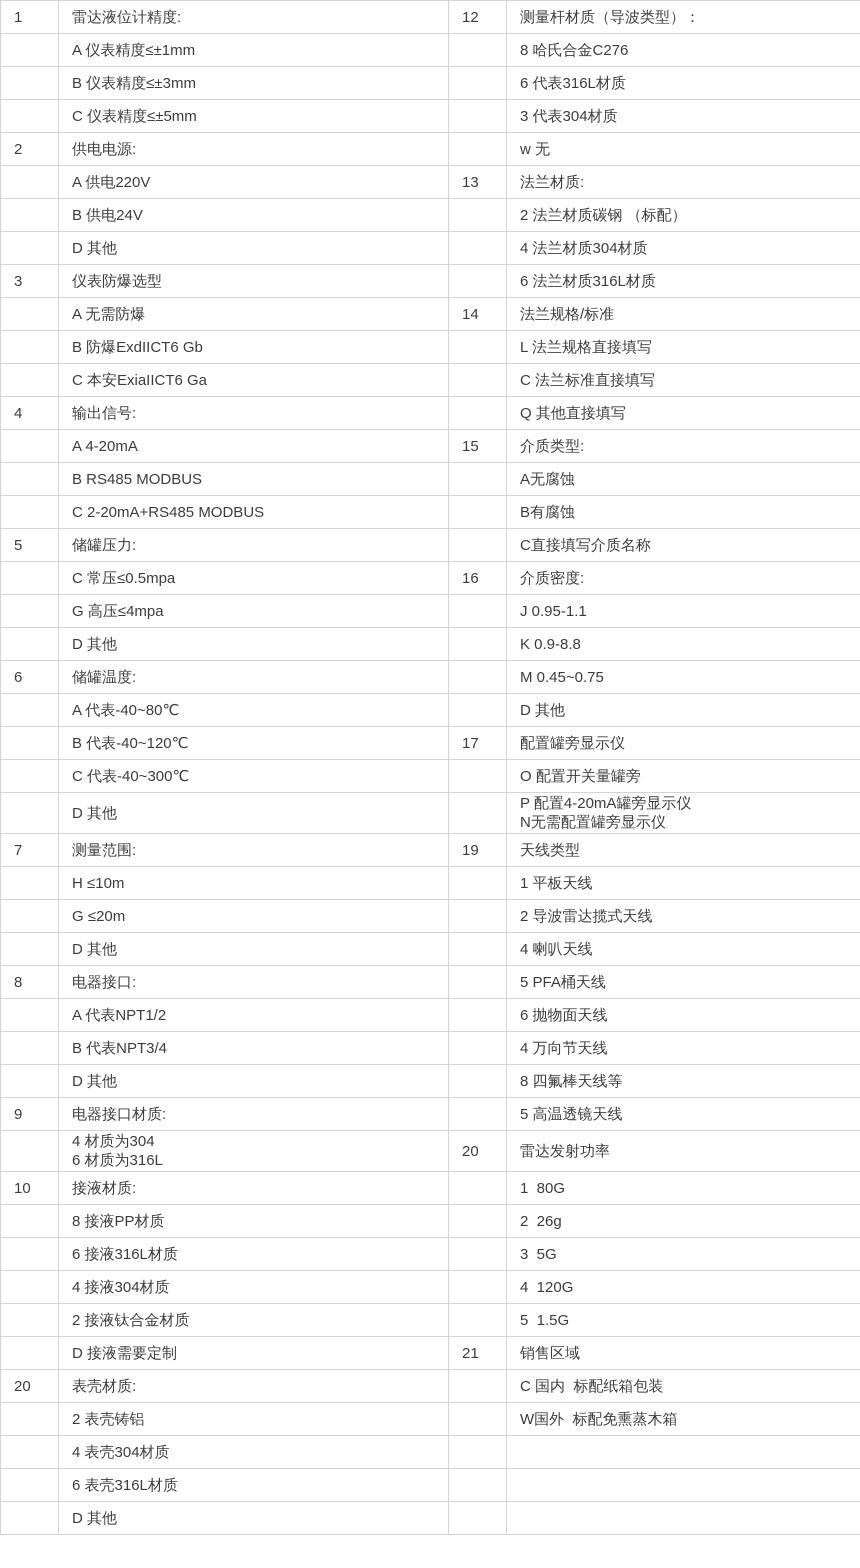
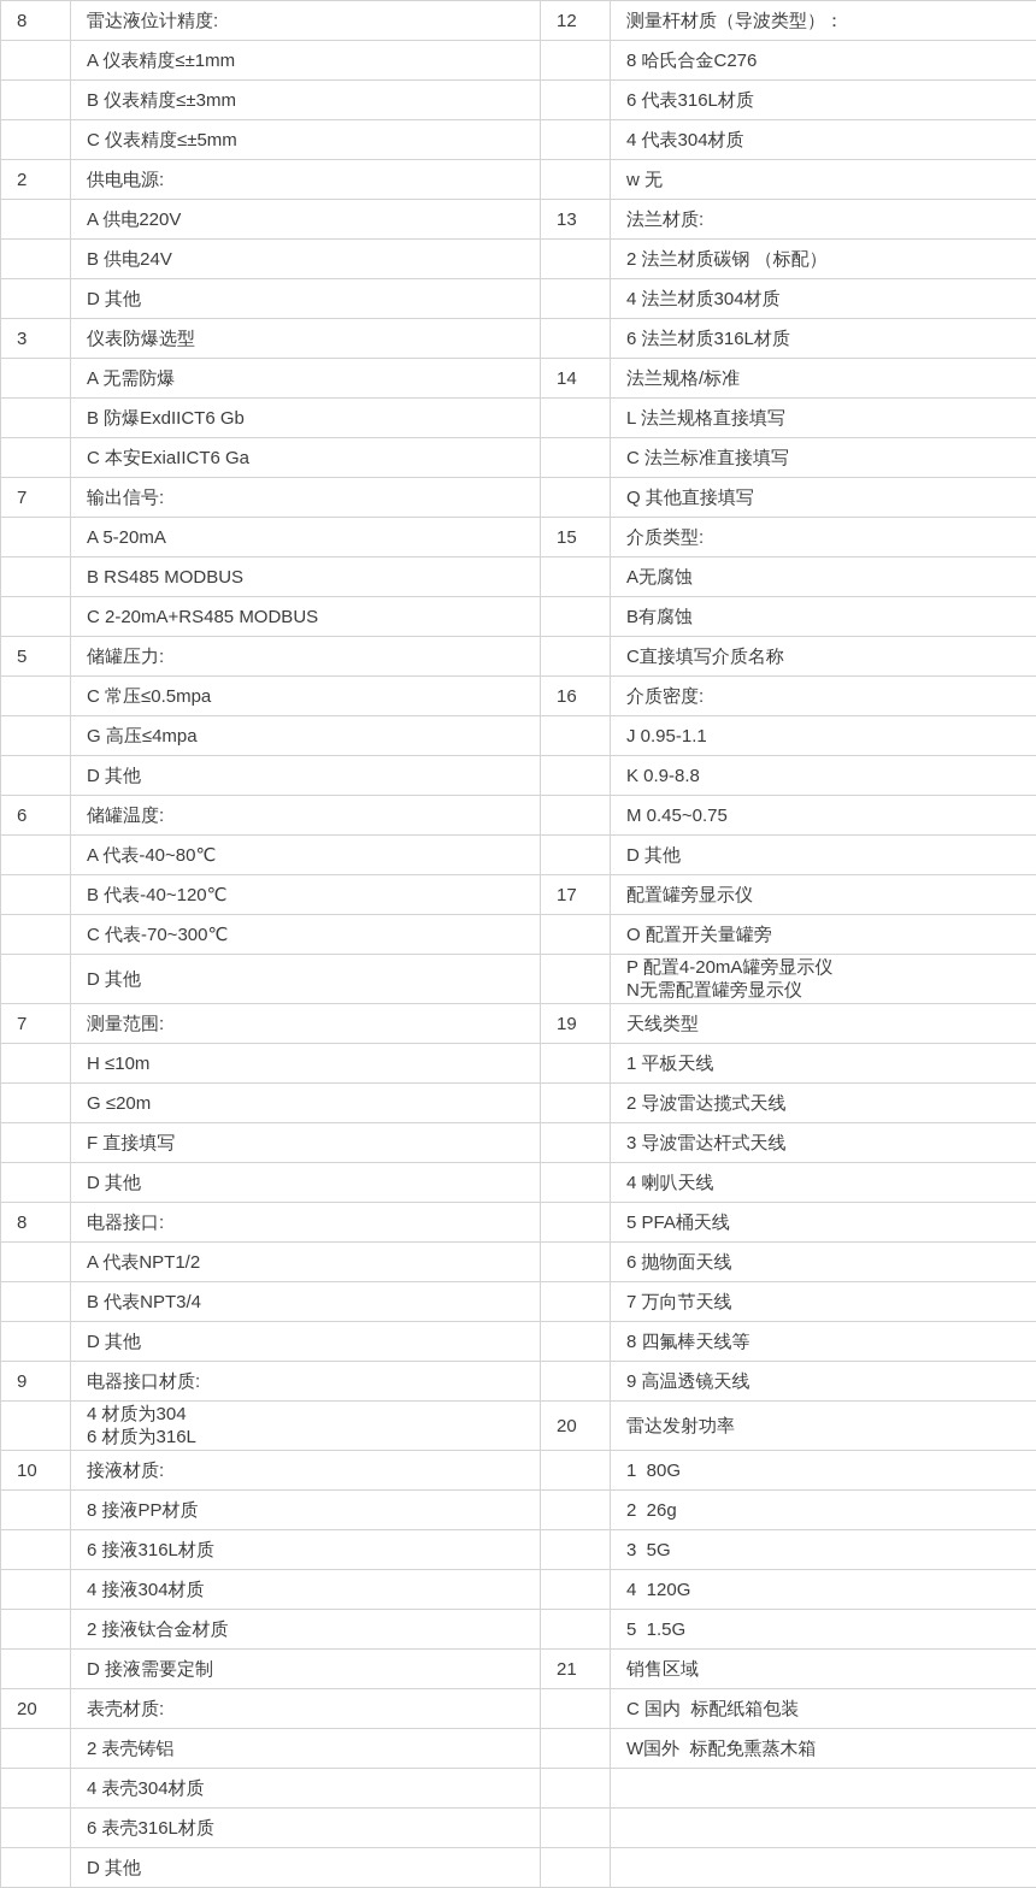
- 1	雷达液位计精度:	12	测量杆材质（导波类型）：
+ 8	雷达液位计精度:	12	测量杆材质（导波类型）：
  	A 仪表精度≤±1mm		8 哈氏合金C276
  	B 仪表精度≤±3mm		6 代表316L材质
- 	C 仪表精度≤±5mm		3 代表304材质
+ 	C 仪表精度≤±5mm		4 代表304材质
  2	供电电源:		w 无
  	A 供电220V	13	法兰材质:
  	B 供电24V		2 法兰材质碳钢 （标配）
  	D 其他		4 法兰材质304材质
  3	仪表防爆选型		6 法兰材质316L材质
  	A 无需防爆	14	法兰规格/标准
  	B 防爆ExdIICT6 Gb		L 法兰规格直接填写
  	C 本安ExiaIICT6 Ga		C 法兰标准直接填写
- 4	输出信号:		Q 其他直接填写
+ 7	输出信号:		Q 其他直接填写
- 	A 4-20mA	15	介质类型:
+ 	A 5-20mA	15	介质类型:
  	B RS485 MODBUS		A无腐蚀
  	C 2-20mA+RS485 MODBUS		B有腐蚀
  5	储罐压力:		C直接填写介质名称
  	C 常压≤0.5mpa	16	介质密度:
  	G 高压≤4mpa		J 0.95-1.1
  	D 其他		K 0.9-8.8
  6	储罐温度:		M 0.45~0.75
  	A 代表-40~80℃		D 其他
  	B 代表-40~120℃	17	配置罐旁显示仪
- 	C 代表-40~300℃		O 配置开关量罐旁
+ 	C 代表-70~300℃		O 配置开关量罐旁
  	D 其他		P 配置4-20mA罐旁显示仪 N无需配置罐旁显示仪
  7	测量范围:	19	天线类型
  	H ≤10m		1 平板天线
  	G ≤20m		2 导波雷达揽式天线
+ 	F 直接填写		3 导波雷达杆式天线
  	D 其他		4 喇叭天线
  8	电器接口:		5 PFA桶天线
  	A 代表NPT1/2		6 抛物面天线
- 	B 代表NPT3/4		4 万向节天线
+ 	B 代表NPT3/4		7 万向节天线
  	D 其他		8 四氟棒天线等
- 9	电器接口材质:		5 高温透镜天线
+ 9	电器接口材质:		9 高温透镜天线
  	4 材质为304 6 材质为316L	20	雷达发射功率
  10	接液材质:		1 80G
  	8 接液PP材质		2 26g
  	6 接液316L材质		3 5G
  	4 接液304材质		4 120G
  	2 接液钛合金材质		5 1.5G
  	D 接液需要定制	21	销售区域
  20	表壳材质:		C 国内 标配纸箱包装
  	2 表壳铸铝		W国外 标配免熏蒸木箱
  	4 表壳304材质
  	6 表壳316L材质
  	D 其他
